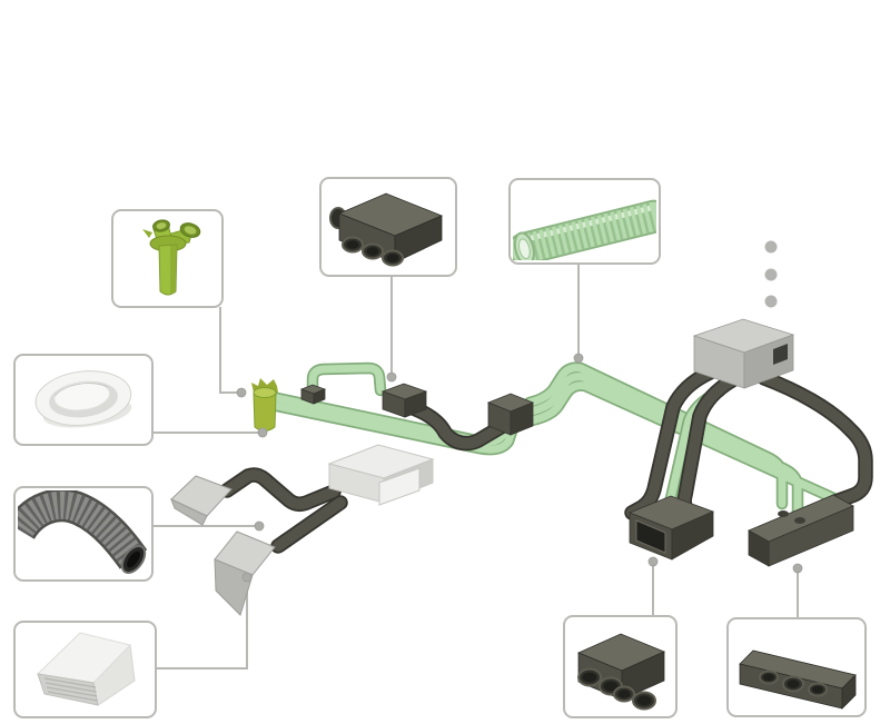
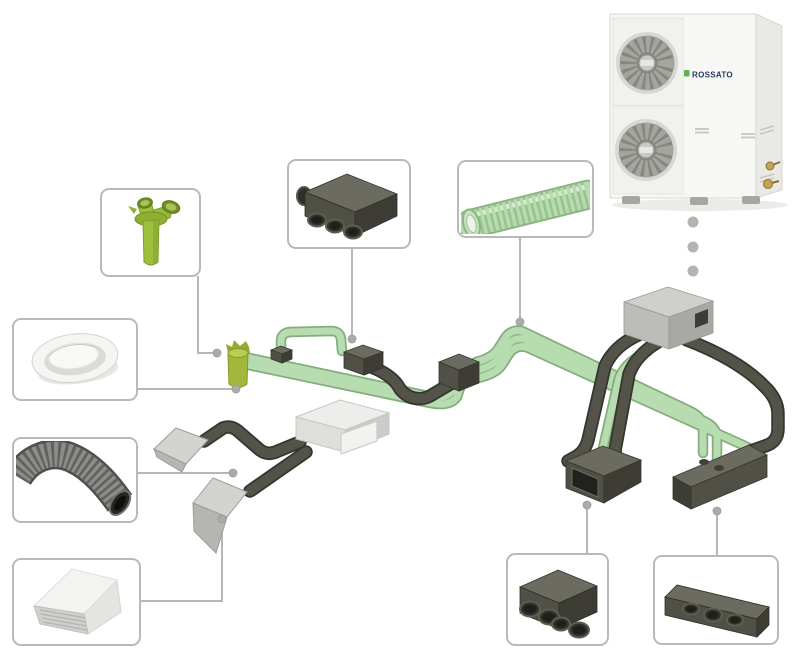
+ ROSSATO
